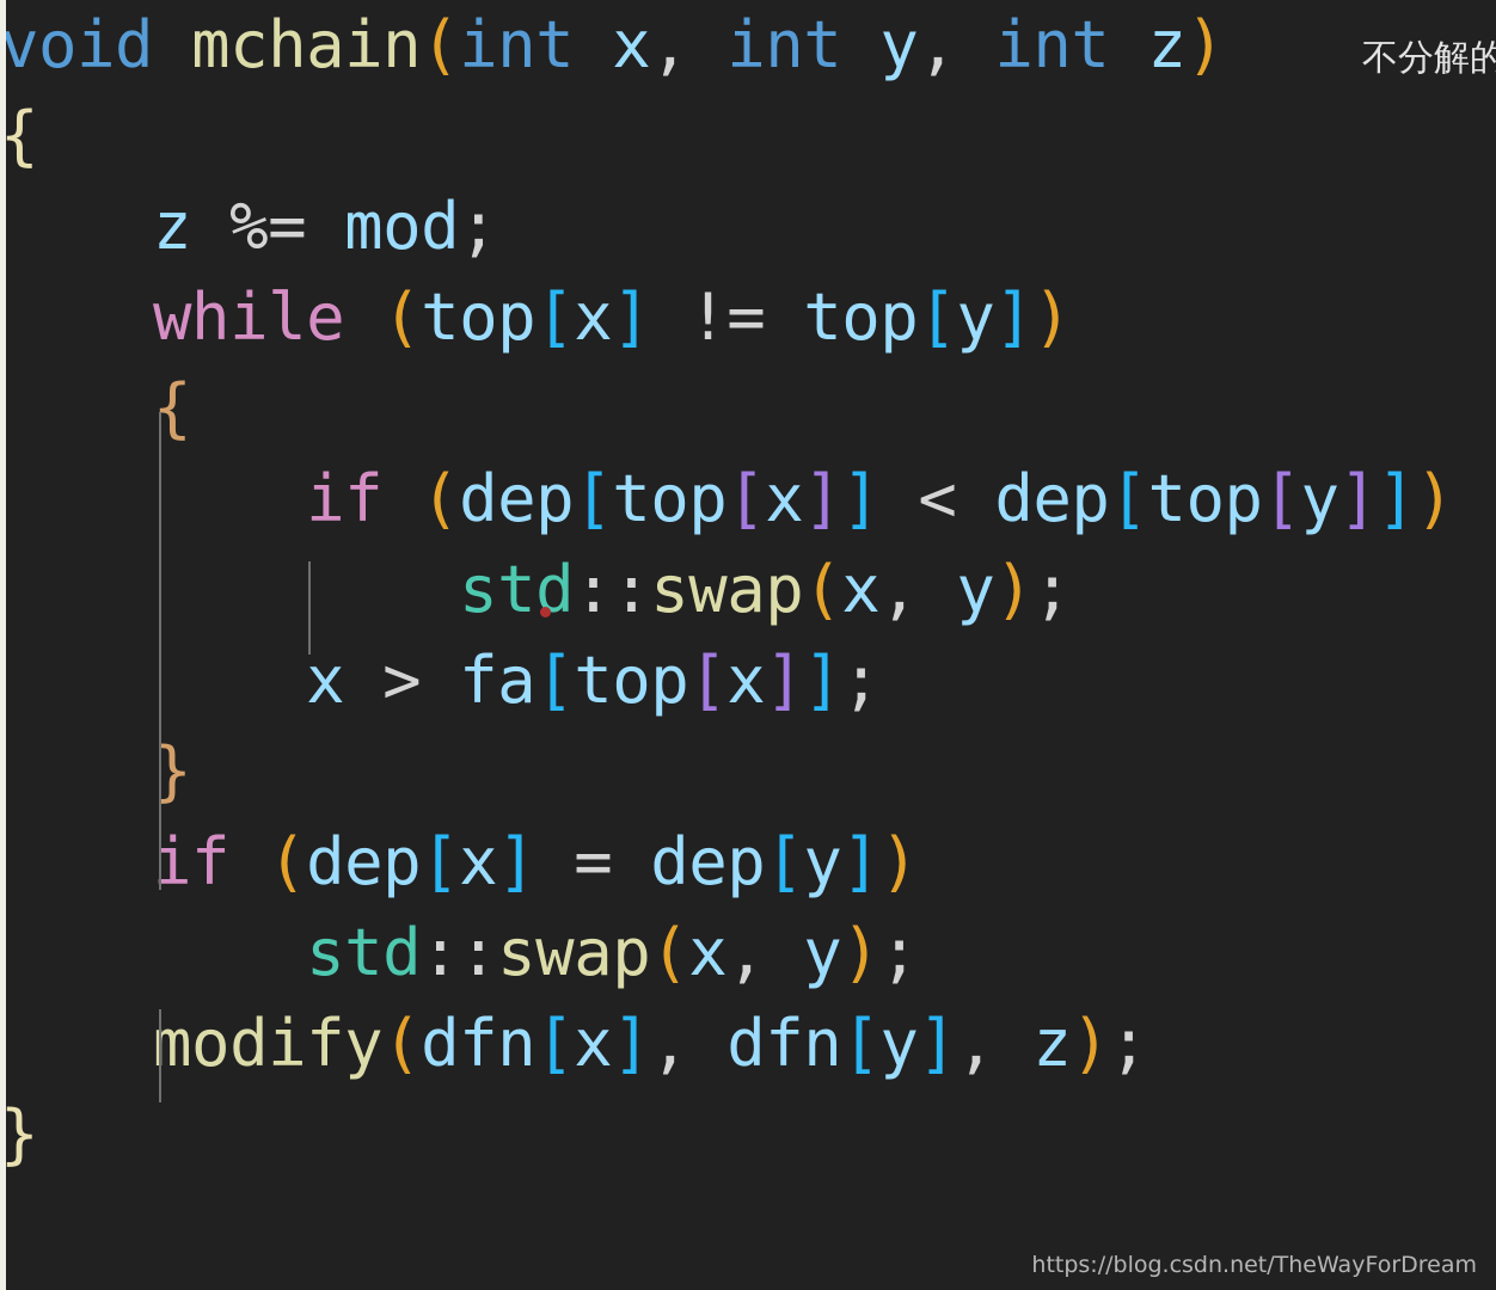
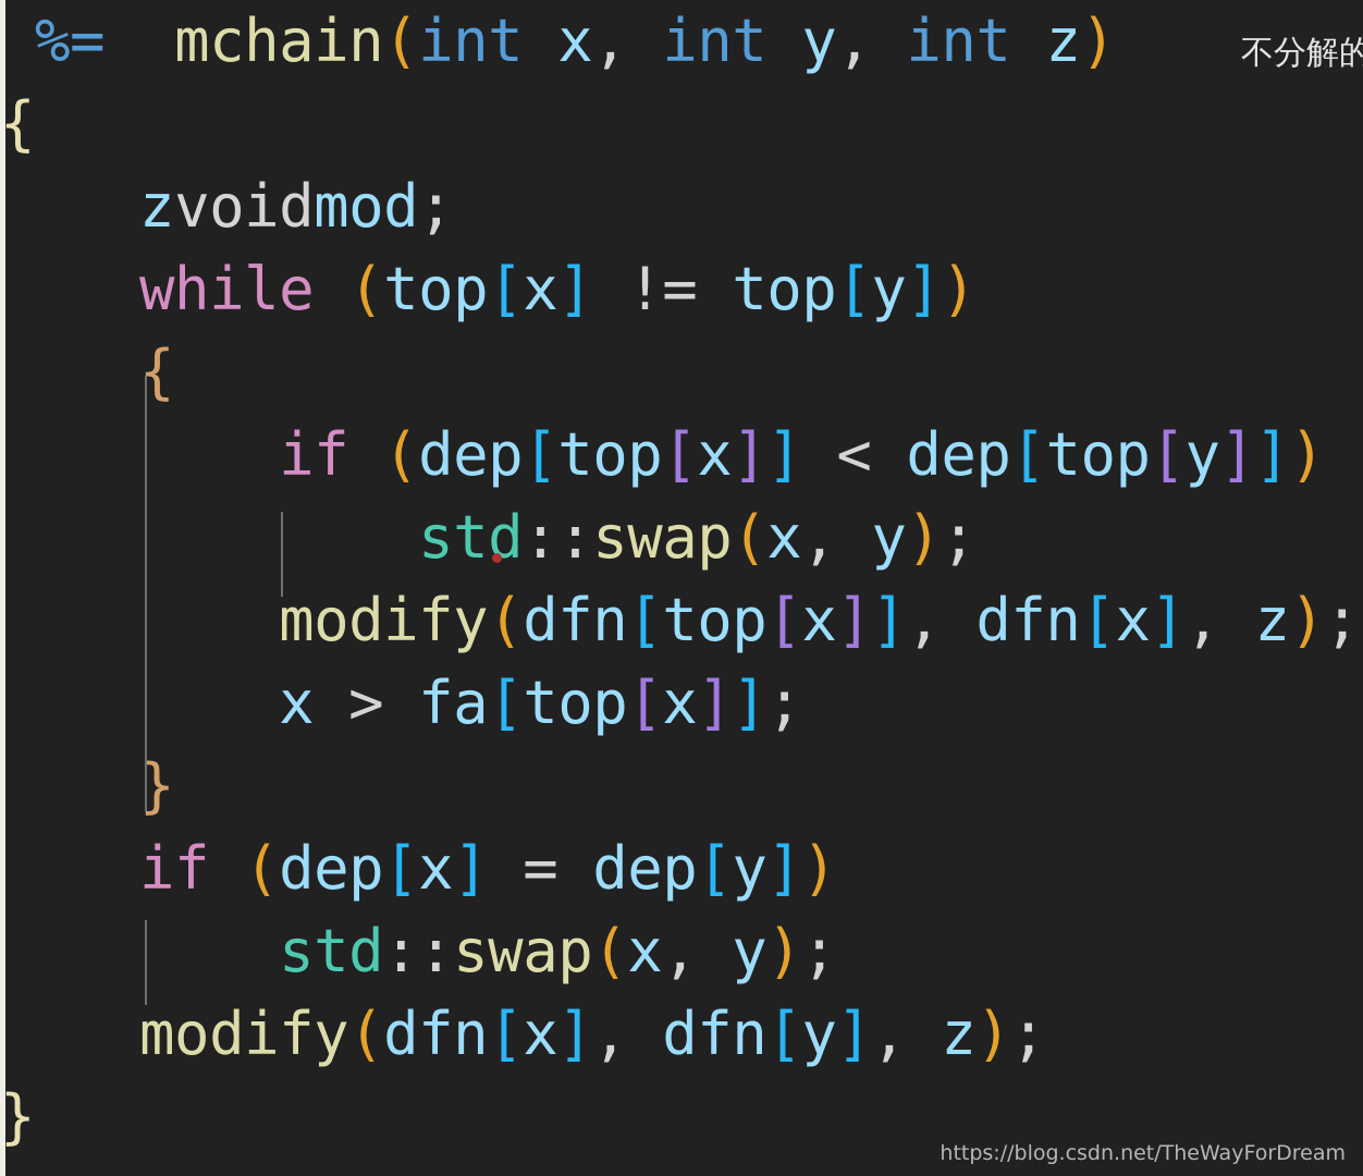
- void mchain(int x, int y, int z)
+ %= mchain(int x, int y, int z)
  {
- z %= mod;
+ zvoidmod;
  while (top[x] != top[y])
  {
  if (dep[top[x]] < dep[top[y]])
  std::swap(x, y);
+ modify(dfn[top[x]], dfn[x], z);
  x > fa[top[x]];
  }
  if (dep[x] = dep[y])
  std::swap(x, y);
  modify(dfn[x], dfn[y], z);
  }
  不分解的
  https://blog.csdn.net/TheWayForDream
